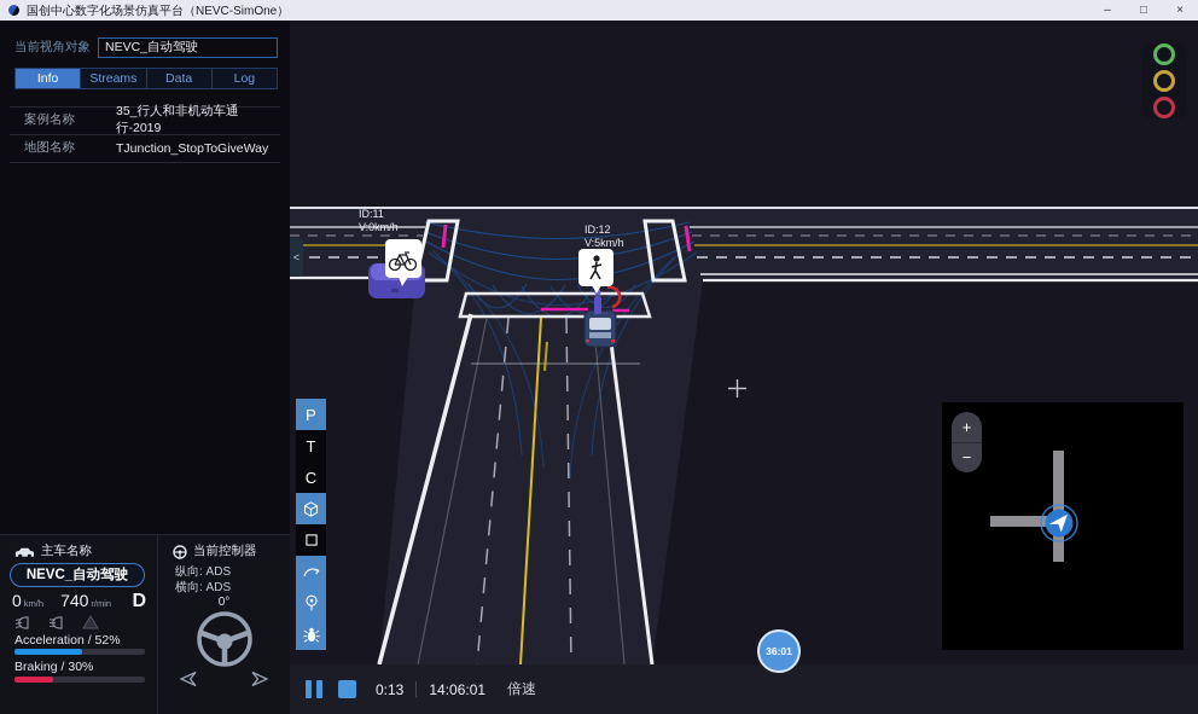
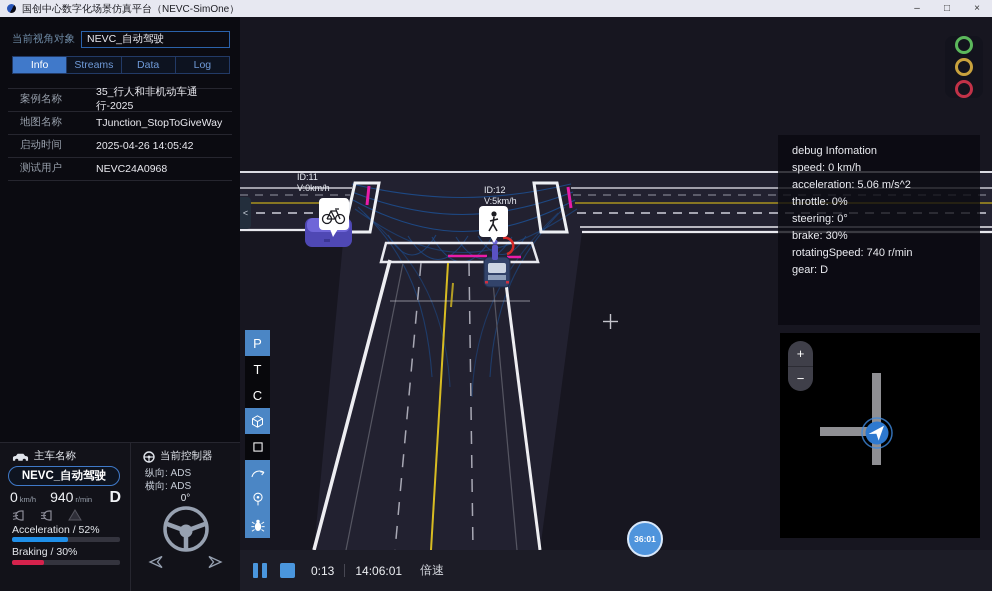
  国创中心数字化场景仿真平台（NEVC-SimOne）
  –
  □
  ×
  当前视角对象
  NEVC_自动驾驶
  Info
  Streams
  Data
  Log
  案例名称
- 35_行人和非机动车通行-2019
+ 35_行人和非机动车通行-2025
  地图名称
  TJunction_StopToGiveWay
+ 启动时间
+ 2025-04-26 14:05:42
+ 测试用户
+ NEVC24A0968
  主车名称
  NEVC_自动驾驶
  0
  km/h
- 740
+ 940
  r/min
  D
  Acceleration / 52%
  Braking / 30%
  当前控制器
  纵向: ADS
  横向: ADS
  0°
  ID:11
  V:0km/h
  ID:12
  V:5km/h
  <
  P
  T
  C
+ debug Infomation
+ speed: 0 km/h
+ acceleration: 5.06 m/s^2
+ throttle: 0%
+ steering: 0°
+ brake: 30%
+ rotatingSpeed: 740 r/min
+ gear: D
  +
  −
  36:01
  0:13
  14:06:01
  倍速
